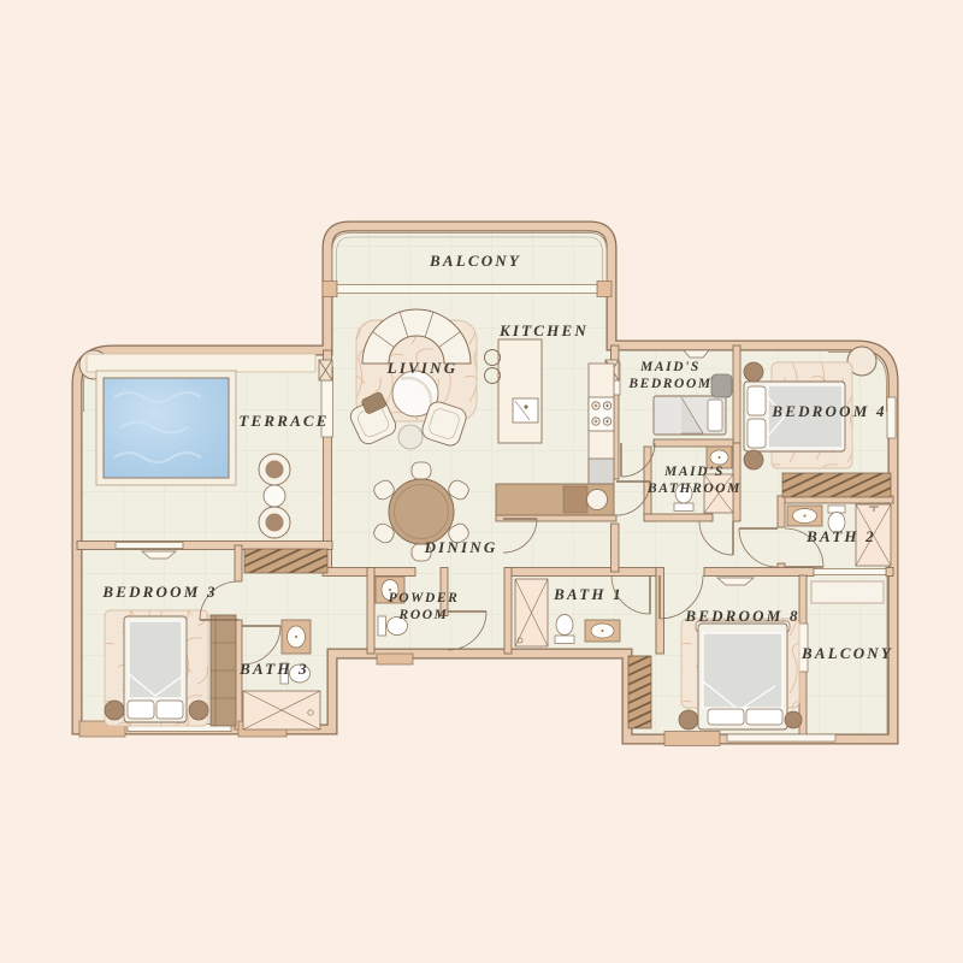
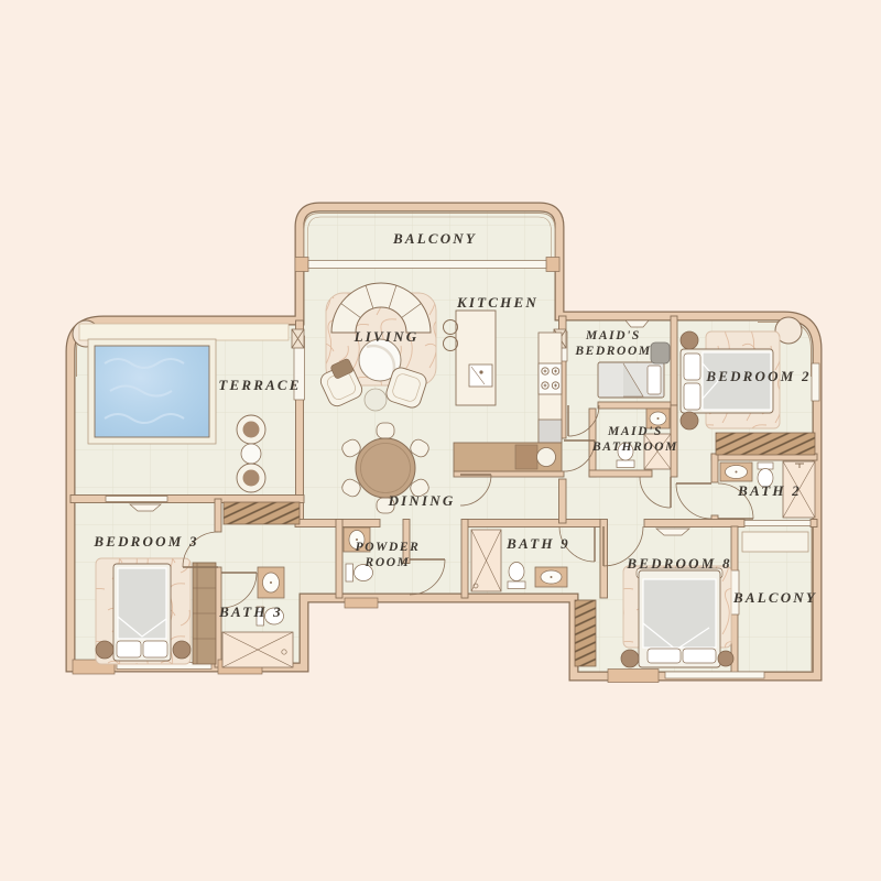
  BALCONY
  LIVING
  KITCHEN
  TERRACE
  MAID'S
  BEDROOM
- BEDROOM 4
+ BEDROOM 2
  MAID'S
  BATHROOM
  BATH 2
  DINING
  BEDROOM 3
  POWDER
  ROOM
- BATH 1
+ BATH 9
  BATH 3
  BEDROOM 8
  BALCONY
